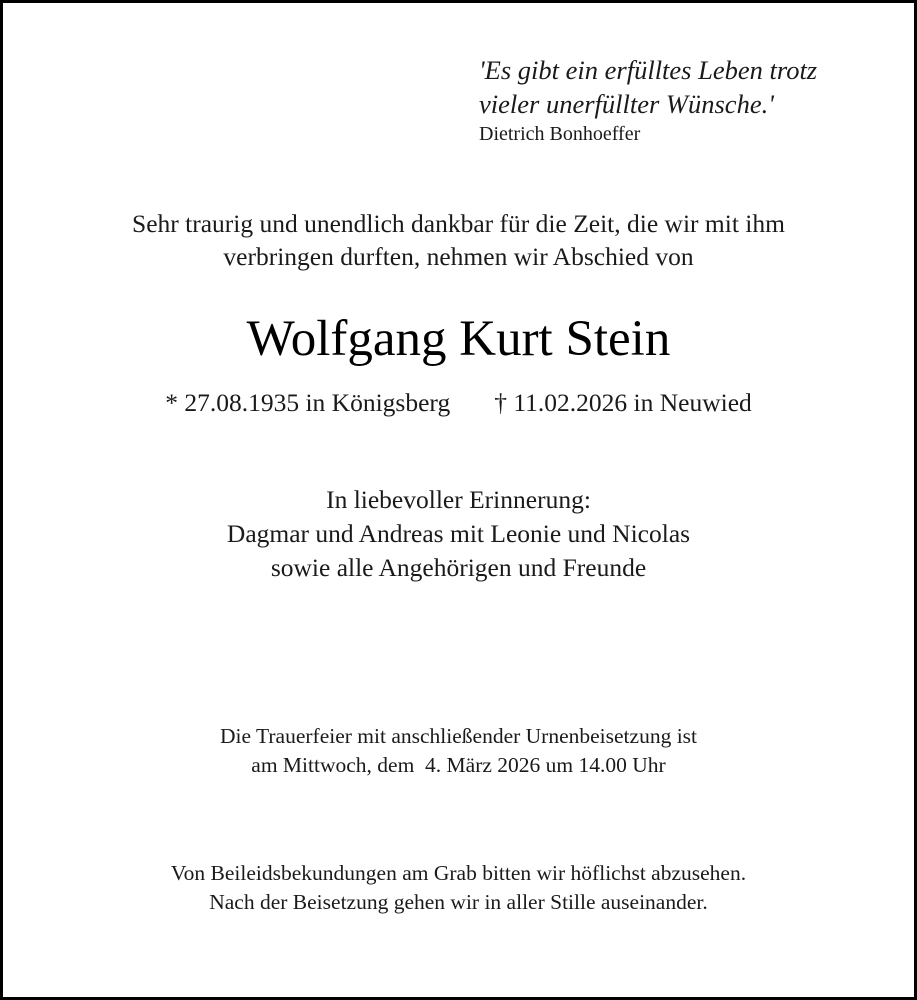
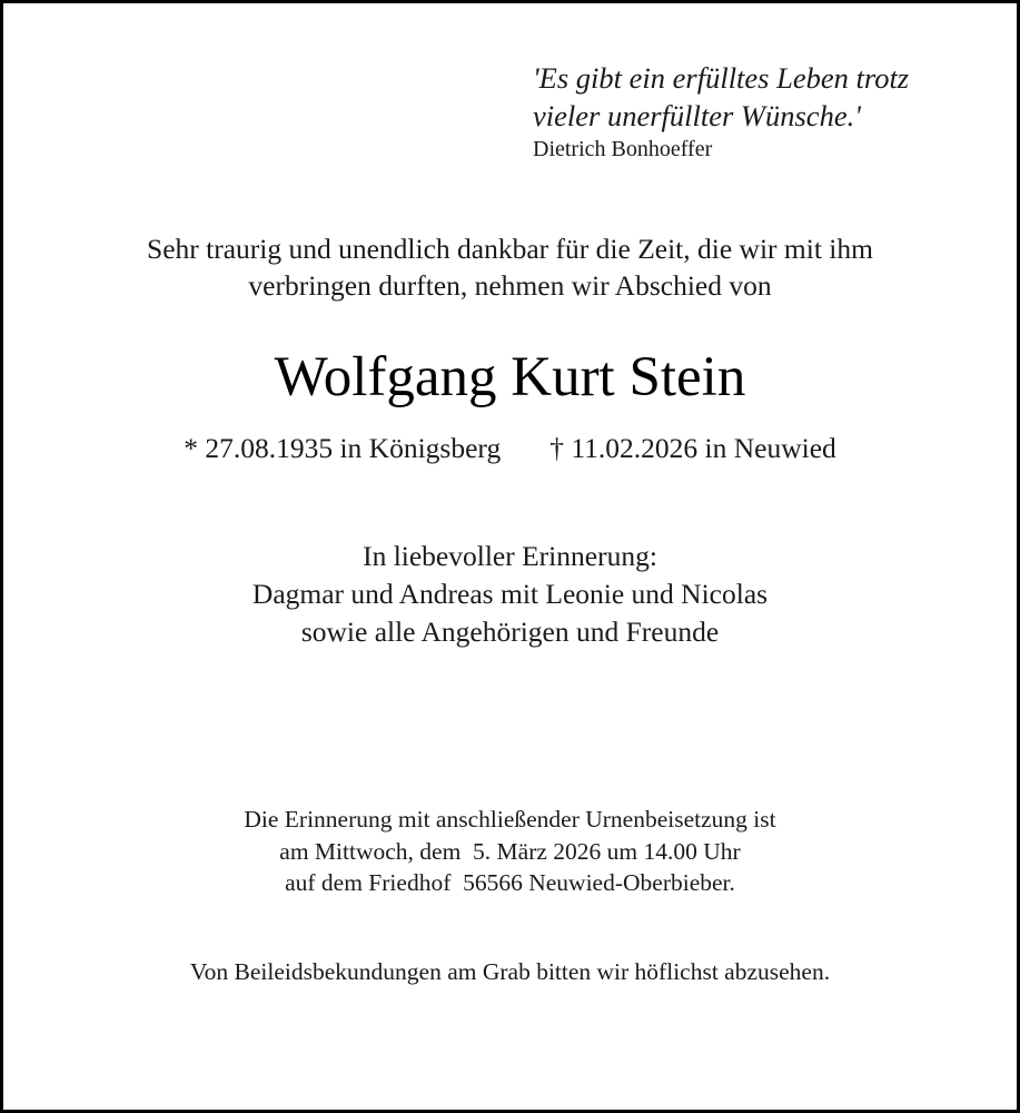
  'Es gibt ein erfülltes Leben trotz
  vieler unerfüllter Wünsche.'
  Dietrich Bonhoeffer
  Sehr traurig und unendlich dankbar für die Zeit, die wir mit ihm
  verbringen durften, nehmen wir Abschied von
  Wolfgang Kurt Stein
  * 27.08.1935 in Königsberg † 11.02.2026 in Neuwied
  In liebevoller Erinnerung:
  Dagmar und Andreas mit Leonie und Nicolas
  sowie alle Angehörigen und Freunde
- Die Trauerfeier mit anschließender Urnenbeisetzung ist
+ Die Erinnerung mit anschließender Urnenbeisetzung ist
- am Mittwoch, dem 4. März 2026 um 14.00 Uhr
+ am Mittwoch, dem 5. März 2026 um 14.00 Uhr
+ auf dem Friedhof 56566 Neuwied-Oberbieber.
  Von Beileidsbekundungen am Grab bitten wir höflichst abzusehen.
- Nach der Beisetzung gehen wir in aller Stille auseinander.
